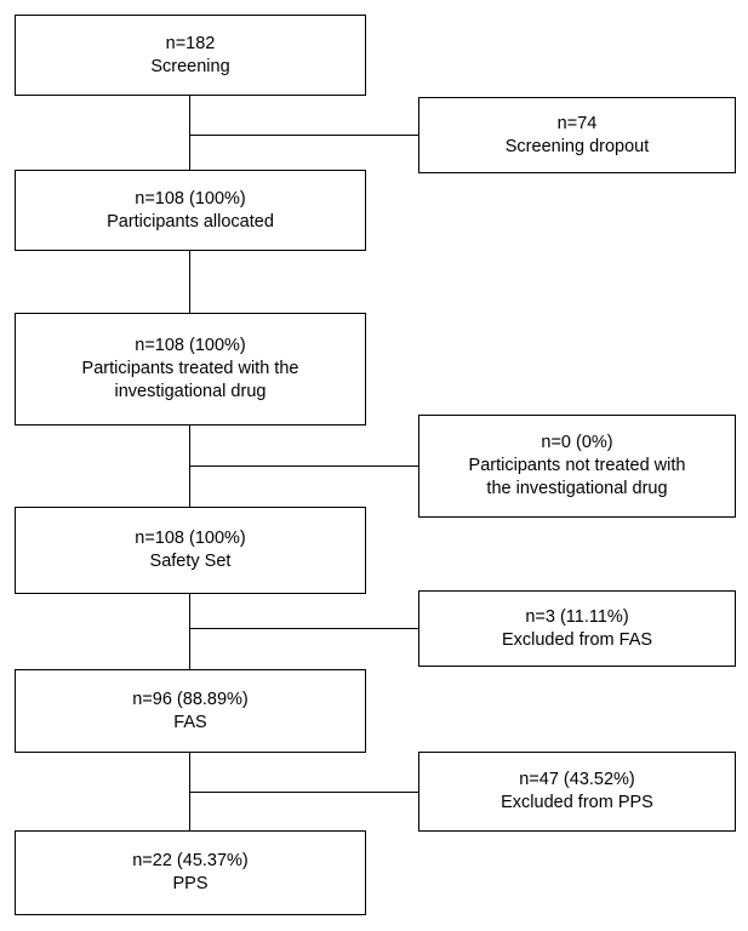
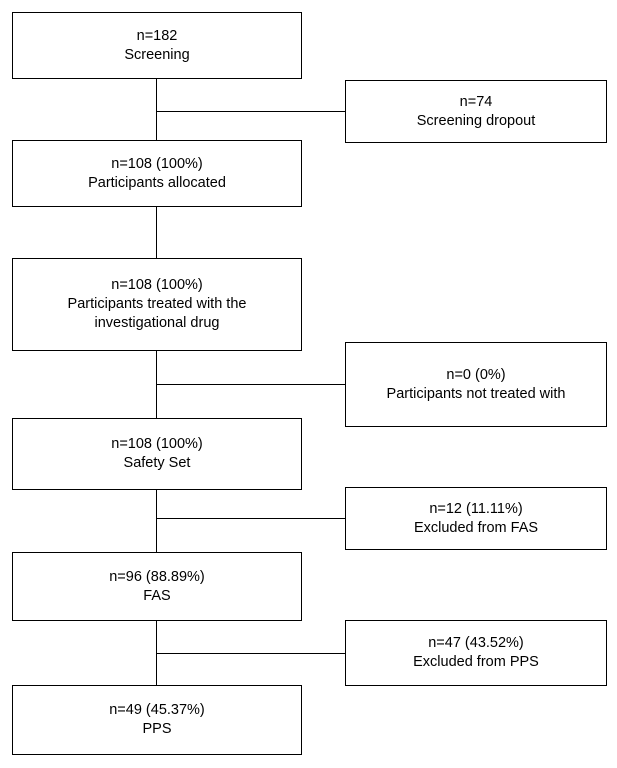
  n=182
  Screening
  n=108 (100%)
  Participants allocated
  n=108 (100%)
  Participants treated with the
  investigational drug
  n=108 (100%)
  Safety Set
  n=96 (88.89%)
  FAS
- n=22 (45.37%)
+ n=49 (45.37%)
  PPS
  n=74
  Screening dropout
  n=0 (0%)
  Participants not treated with
- the investigational drug
- n=3 (11.11%)
+ n=12 (11.11%)
  Excluded from FAS
  n=47 (43.52%)
  Excluded from PPS
